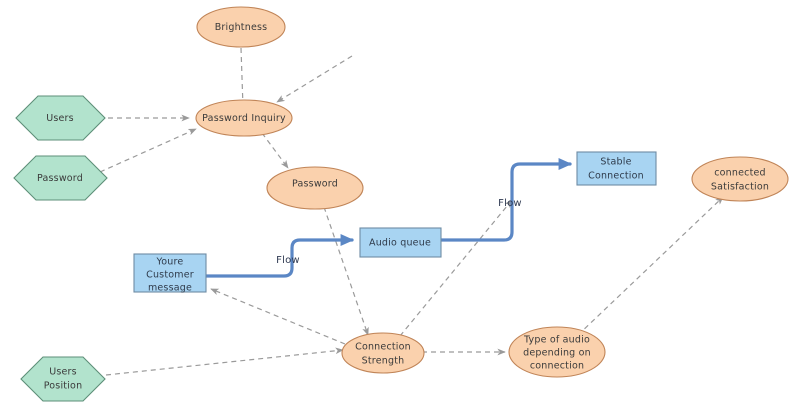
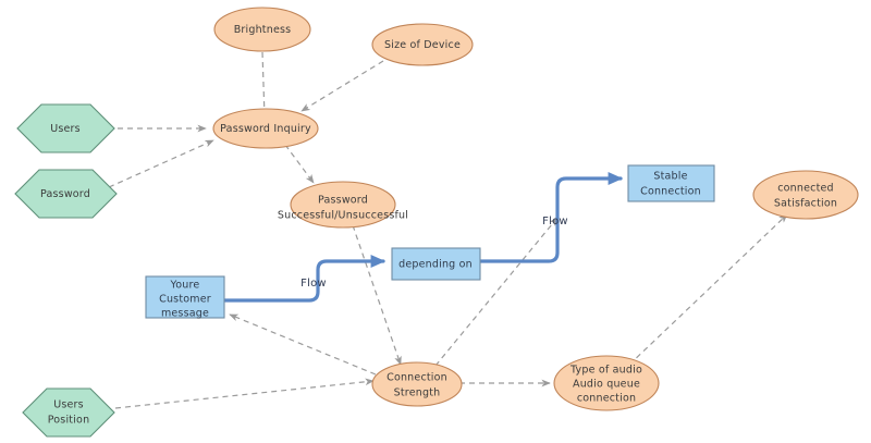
  Brightness
+ Size of Device
  Users
  Password
  Users
  Position
  Password Inquiry
  Password
+ Successful/Unsuccessful
  Connection
  Strength
  Type of audio
- depending on
+ Audio queue
  connection
  connected
  Satisfaction
  Youre
  Customer
  message
- Audio queue
+ depending on
  Stable
  Connection
  Flow
  Flow
